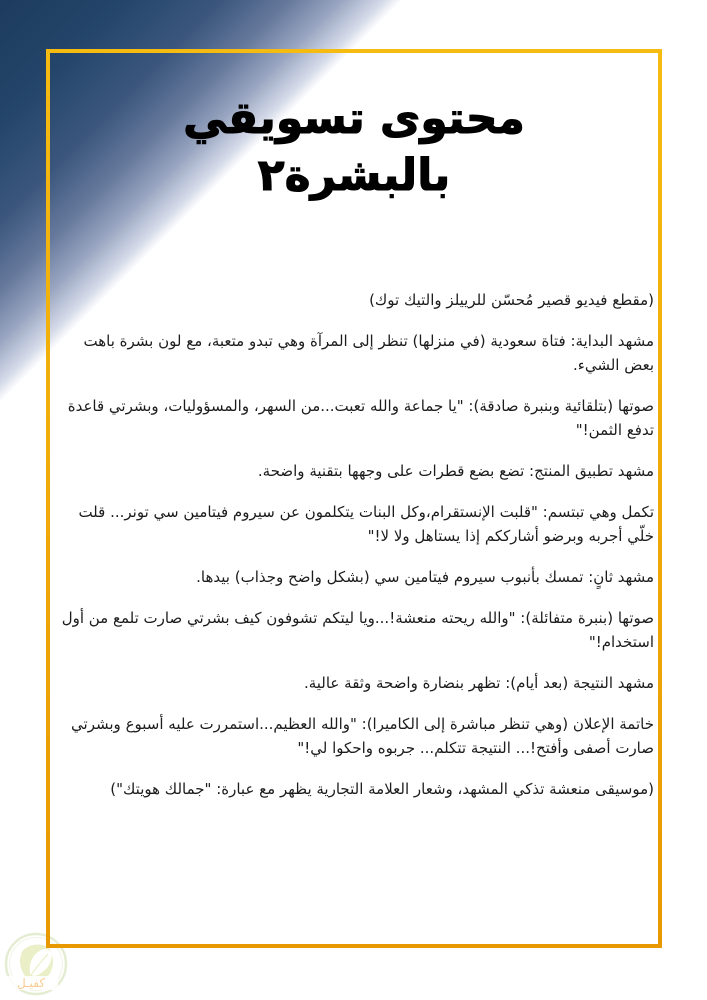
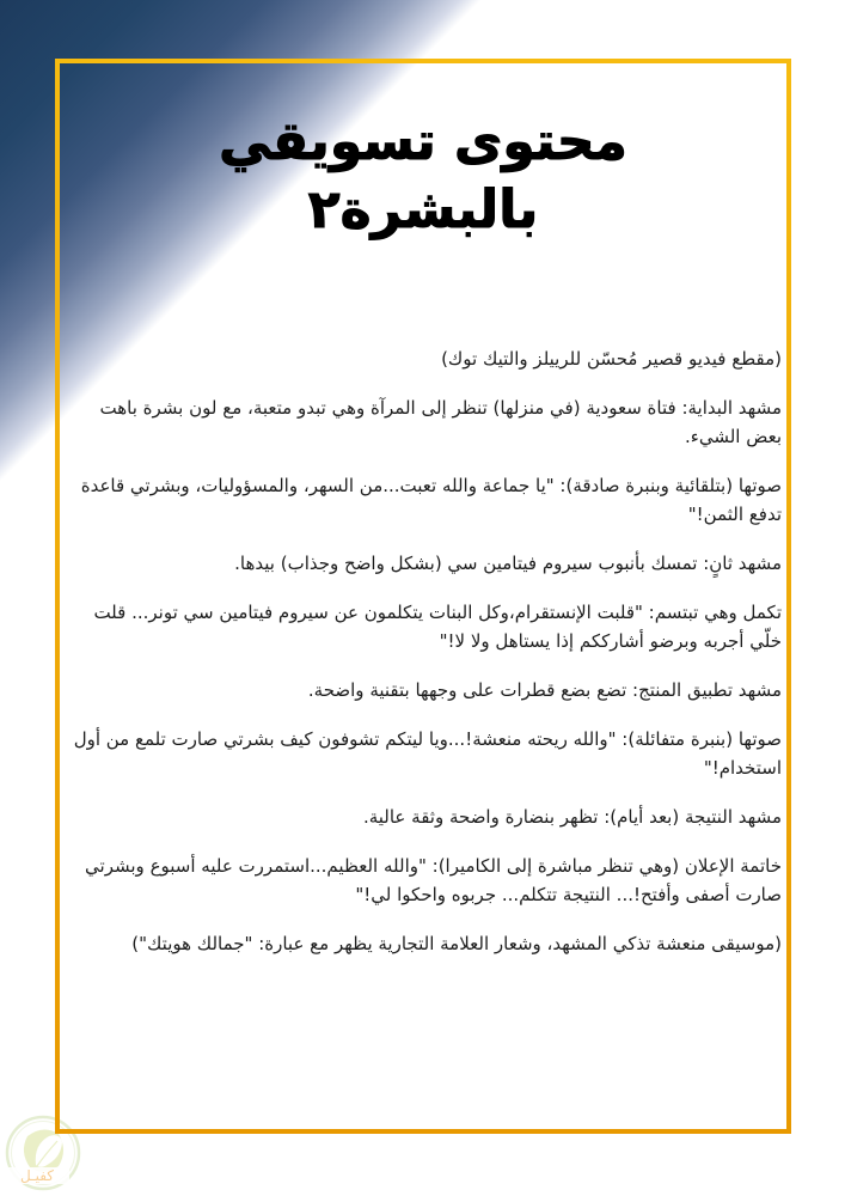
  محتوى تسويقي
  بالبشرة٢
  (مقطع فيديو قصير مُحسّن للرييلز والتيك توك)
  مشهد البداية: فتاة سعودية (في منزلها) تنظر إلى المرآة وهي تبدو متعبة، مع لون بشرة باهت بعض الشيء.
  صوتها (بتلقائية وبنبرة صادقة): "يا جماعة والله تعبت...من السهر، والمسؤوليات، وبشرتي قاعدة تدفع الثمن!"
- مشهد تطبيق المنتج: تضع بضع قطرات على وجهها بتقنية واضحة.
+ مشهد ثانٍ: تمسك بأنبوب سيروم فيتامين سي (بشكل واضح وجذاب) بيدها.
  تكمل وهي تبتسم: "قلبت الإنستقرام،وكل البنات يتكلمون عن سيروم فيتامين سي تونر... قلت خلّي أجربه وبرضو أشارككم إذا يستاهل ولا لا!"
- مشهد ثانٍ: تمسك بأنبوب سيروم فيتامين سي (بشكل واضح وجذاب) بيدها.
+ مشهد تطبيق المنتج: تضع بضع قطرات على وجهها بتقنية واضحة.
  صوتها (بنبرة متفائلة): "والله ريحته منعشة!...ويا ليتكم تشوفون كيف بشرتي صارت تلمع من أول استخدام!"
  مشهد النتيجة (بعد أيام): تظهر بنضارة واضحة وثقة عالية.
  خاتمة الإعلان (وهي تنظر مباشرة إلى الكاميرا): "والله العظيم...استمررت عليه أسبوع وبشرتي صارت أصفى وأفتح!... النتيجة تتكلم... جربوه واحكوا لي!"
  (موسيقى منعشة تذكي المشهد، وشعار العلامة التجارية يظهر مع عبارة: "جمالك هويتك")
  كفيـل
